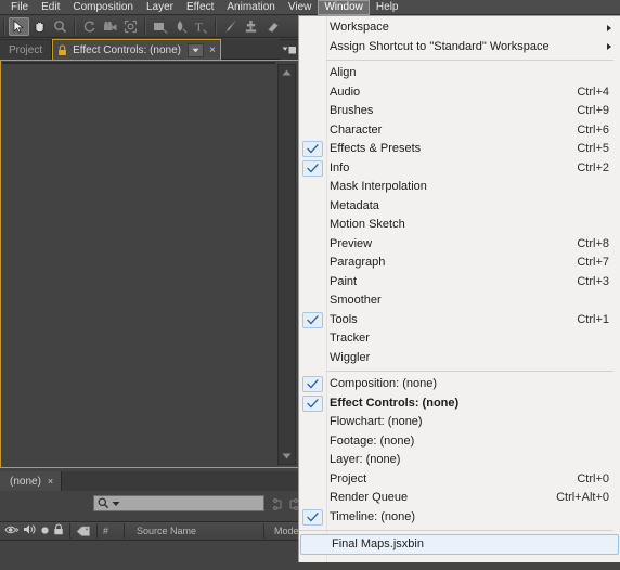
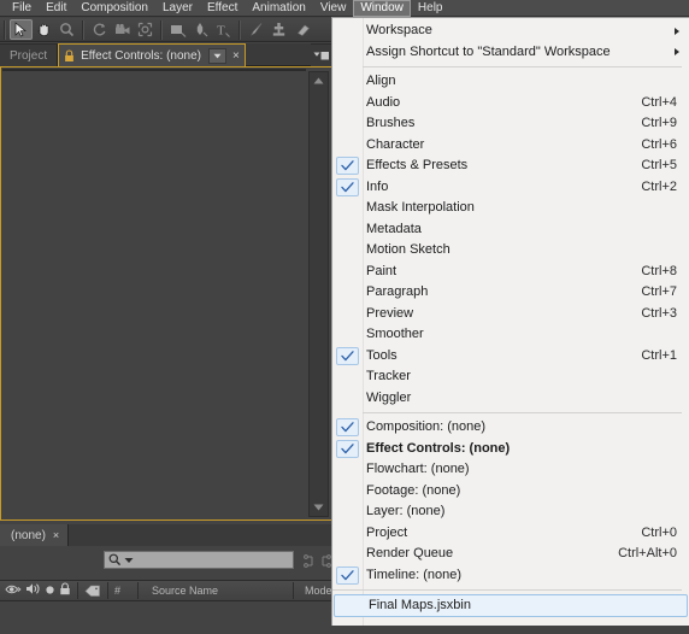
  File
  Edit
  Composition
  Layer
  Effect
  Animation
  View
  Window
  Help
  T
  Project
  Effect Controls: (none)
  ×
  (none)
  ×
  #
  Source Name
  Mode
  Workspace
  Assign Shortcut to "Standard" Workspace
  Align
  Audio
  Ctrl+4
  Brushes
  Ctrl+9
  Character
  Ctrl+6
  Effects & Presets
  Ctrl+5
  Info
  Ctrl+2
  Mask Interpolation
  Metadata
  Motion Sketch
- Preview
+ Paint
  Ctrl+8
  Paragraph
  Ctrl+7
- Paint
+ Preview
  Ctrl+3
  Smoother
  Tools
  Ctrl+1
  Tracker
  Wiggler
  Composition: (none)
  Effect Controls: (none)
  Flowchart: (none)
  Footage: (none)
  Layer: (none)
  Project
  Ctrl+0
  Render Queue
  Ctrl+Alt+0
  Timeline: (none)
  Final Maps.jsxbin
